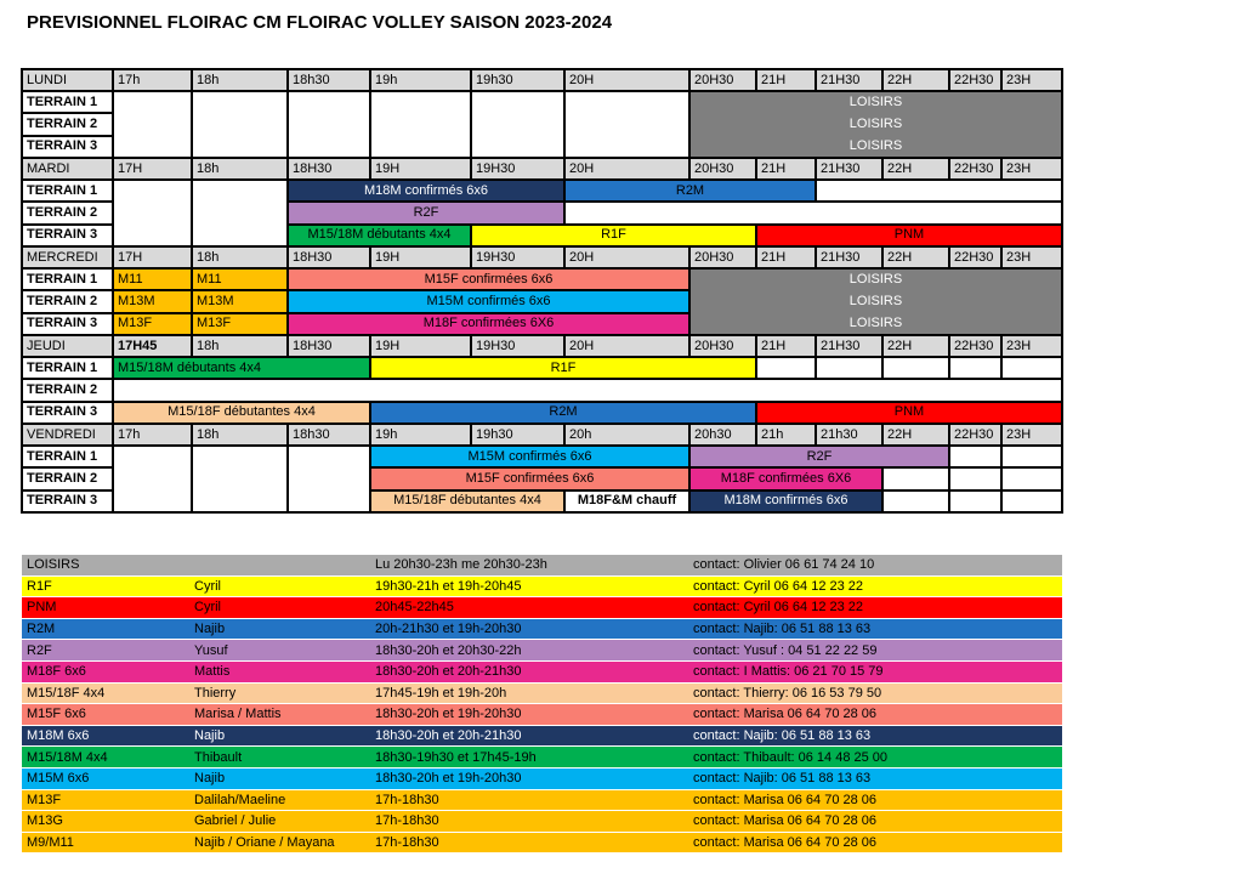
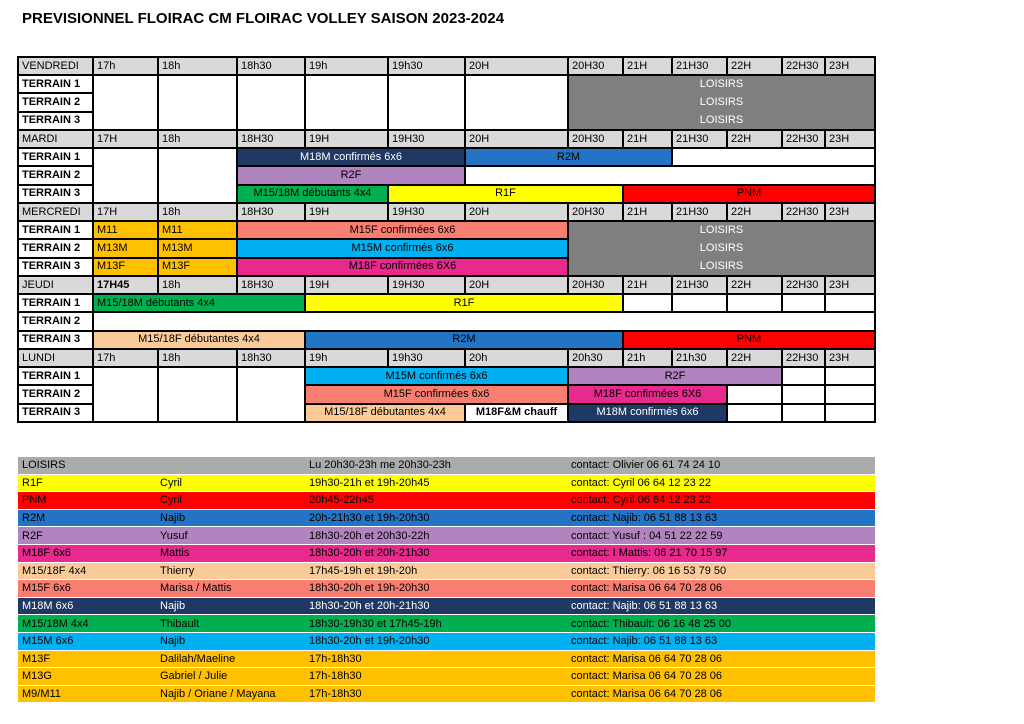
  PREVISIONNEL FLOIRAC CM FLOIRAC VOLLEY SAISON 2023-2024
- LUNDI
+ VENDREDI
  17h
  18h
  18h30
  19h
  19h30
  20H
  20H30
  21H
  21H30
  22H
  22H30
  23H
  TERRAIN 1
  TERRAIN 2
  TERRAIN 3
  LOISIRS
  LOISIRS
  LOISIRS
  MARDI
  17H
  18h
  18H30
  19H
  19H30
  20H
  20H30
  21H
  21H30
  22H
  22H30
  23H
  TERRAIN 1
  TERRAIN 2
  TERRAIN 3
  M18M confirmés 6x6
  R2M
  R2F
  M15/18M débutants 4x4
  R1F
  PNM
  MERCREDI
  17H
  18h
  18H30
  19H
  19H30
  20H
  20H30
  21H
  21H30
  22H
  22H30
  23H
  TERRAIN 1
  TERRAIN 2
  TERRAIN 3
  M11
  M11
  M13M
  M13M
  M13F
  M13F
  M15F confirmées 6x6
  M15M confirmés 6x6
  M18F confirmées 6X6
  LOISIRS
  LOISIRS
  LOISIRS
  JEUDI
  17H45
  18h
  18H30
  19H
  19H30
  20H
  20H30
  21H
  21H30
  22H
  22H30
  23H
  TERRAIN 1
  TERRAIN 2
  TERRAIN 3
  M15/18M débutants 4x4
  R1F
  M15/18F débutantes 4x4
  R2M
  PNM
- VENDREDI
+ LUNDI
  17h
  18h
  18h30
  19h
  19h30
  20h
  20h30
  21h
  21h30
  22H
  22H30
  23H
  TERRAIN 1
  TERRAIN 2
  TERRAIN 3
  M15M confirmés 6x6
  R2F
  M15F confirmées 6x6
  M18F confirmées 6X6
  M15/18F débutantes 4x4
  M18F&M chauff
  M18M confirmés 6x6
  LOISIRS
  Lu 20h30-23h me 20h30-23h
  contact: Olivier 06 61 74 24 10
  R1F
  Cyril
  19h30-21h et 19h-20h45
  contact: Cyril 06 64 12 23 22
  PNM
  Cyril
  20h45-22h45
  contact: Cyril 06 64 12 23 22
  R2M
  Najib
  20h-21h30 et 19h-20h30
  contact: Najib: 06 51 88 13 63
  R2F
  Yusuf
  18h30-20h et 20h30-22h
  contact: Yusuf : 04 51 22 22 59
  M18F 6x6
  Mattis
  18h30-20h et 20h-21h30
- contact: I Mattis: 06 21 70 15 79
+ contact: I Mattis: 06 21 70 15 97
  M15/18F 4x4
  Thierry
  17h45-19h et 19h-20h
  contact: Thierry: 06 16 53 79 50
  M15F 6x6
  Marisa / Mattis
  18h30-20h et 19h-20h30
  contact: Marisa 06 64 70 28 06
  M18M 6x6
  Najib
  18h30-20h et 20h-21h30
  contact: Najib: 06 51 88 13 63
  M15/18M 4x4
  Thibault
  18h30-19h30 et 17h45-19h
- contact: Thibault: 06 14 48 25 00
+ contact: Thibault: 06 16 48 25 00
  M15M 6x6
  Najib
  18h30-20h et 19h-20h30
  contact: Najib: 06 51 88 13 63
  M13F
  Dalilah/Maeline
  17h-18h30
  contact: Marisa 06 64 70 28 06
  M13G
  Gabriel / Julie
  17h-18h30
  contact: Marisa 06 64 70 28 06
  M9/M11
  Najib / Oriane / Mayana
  17h-18h30
  contact: Marisa 06 64 70 28 06
